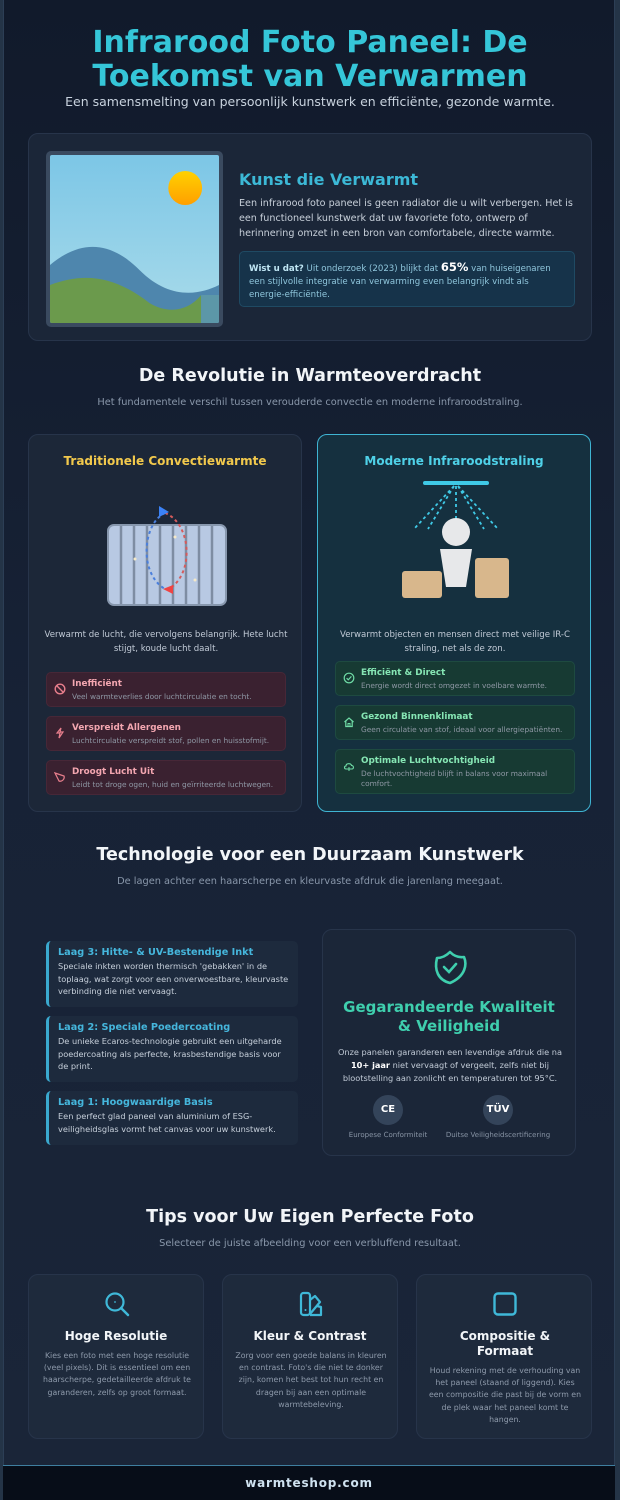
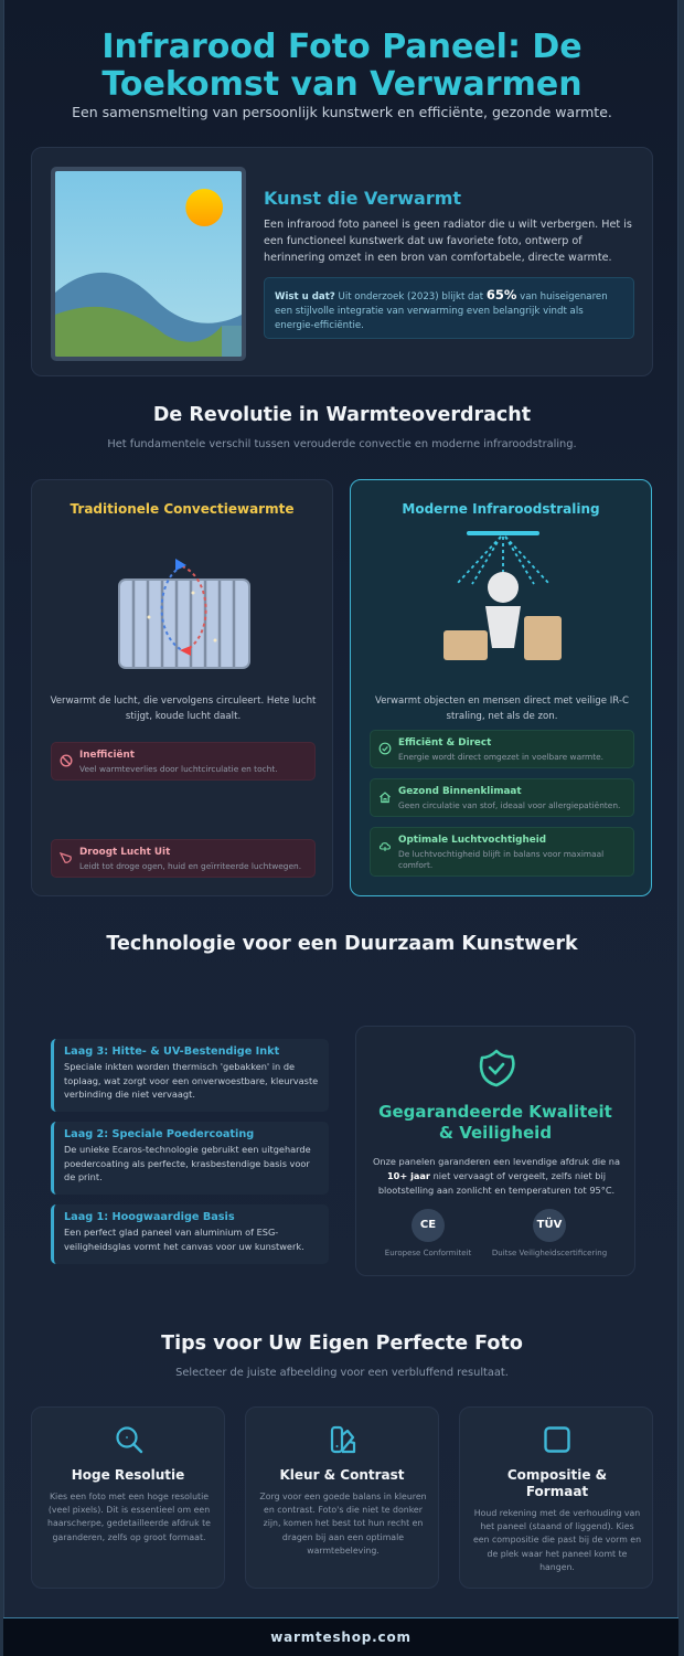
  Infrarood Foto Paneel: De
  Toekomst van Verwarmen
  Een samensmelting van persoonlijk kunstwerk en efficiënte, gezonde warmte.
  Kunst die Verwarmt
  Een infrarood foto paneel is geen radiator die u wilt verbergen. Het is een functioneel kunstwerk dat uw favoriete foto, ontwerp of herinnering omzet in een bron van comfortabele, directe warmte.
  Wist u dat? Uit onderzoek (2023) blijkt dat 65% van huiseigenaren een stijlvolle integratie van verwarming even belangrijk vindt als energie-efficiëntie.
  De Revolutie in Warmteoverdracht
  Het fundamentele verschil tussen verouderde convectie en moderne infraroodstraling.
  Traditionele Convectiewarmte
- Verwarmt de lucht, die vervolgens belangrijk. Hete lucht stijgt, koude lucht daalt.
+ Verwarmt de lucht, die vervolgens circuleert. Hete lucht stijgt, koude lucht daalt.
  Inefficiënt
  Veel warmteverlies door luchtcirculatie en tocht.
- Verspreidt Allergenen
- Luchtcirculatie verspreidt stof, pollen en huisstofmijt.
  Droogt Lucht Uit
  Leidt tot droge ogen, huid en geïrriteerde luchtwegen.
  Moderne Infraroodstraling
  Verwarmt objecten en mensen direct met veilige IR-C straling, net als de zon.
  Efficiënt & Direct
  Energie wordt direct omgezet in voelbare warmte.
  Gezond Binnenklimaat
  Geen circulatie van stof, ideaal voor allergiepatiënten.
  Optimale Luchtvochtigheid
  De luchtvochtigheid blijft in balans voor maximaal comfort.
  Technologie voor een Duurzaam Kunstwerk
- De lagen achter een haarscherpe en kleurvaste afdruk die jarenlang meegaat.
  Laag 3: Hitte- & UV-Bestendige Inkt
  Speciale inkten worden thermisch 'gebakken' in de toplaag, wat zorgt voor een onverwoestbare, kleurvaste verbinding die niet vervaagt.
  Laag 2: Speciale Poedercoating
  De unieke Ecaros-technologie gebruikt een uitgeharde poedercoating als perfecte, krasbestendige basis voor de print.
  Laag 1: Hoogwaardige Basis
  Een perfect glad paneel van aluminium of ESG-veiligheidsglas vormt het canvas voor uw kunstwerk.
  Gegarandeerde Kwaliteit
  & Veiligheid
  Onze panelen garanderen een levendige afdruk die na 10+ jaar niet vervaagt of vergeelt, zelfs niet bij blootstelling aan zonlicht en temperaturen tot 95°C.
  CE
  Europese Conformiteit
  TÜV
  Duitse Veiligheidscertificering
  Tips voor Uw Eigen Perfecte Foto
  Selecteer de juiste afbeelding voor een verbluffend resultaat.
  Hoge Resolutie
  Kies een foto met een hoge resolutie (veel pixels). Dit is essentieel om een haarscherpe, gedetailleerde afdruk te garanderen, zelfs op groot formaat.
  Kleur & Contrast
  Zorg voor een goede balans in kleuren en contrast. Foto's die niet te donker zijn, komen het best tot hun recht en dragen bij aan een optimale warmtebeleving.
  Compositie & Formaat
  Houd rekening met de verhouding van het paneel (staand of liggend). Kies een compositie die past bij de vorm en de plek waar het paneel komt te hangen.
  warmteshop.com
